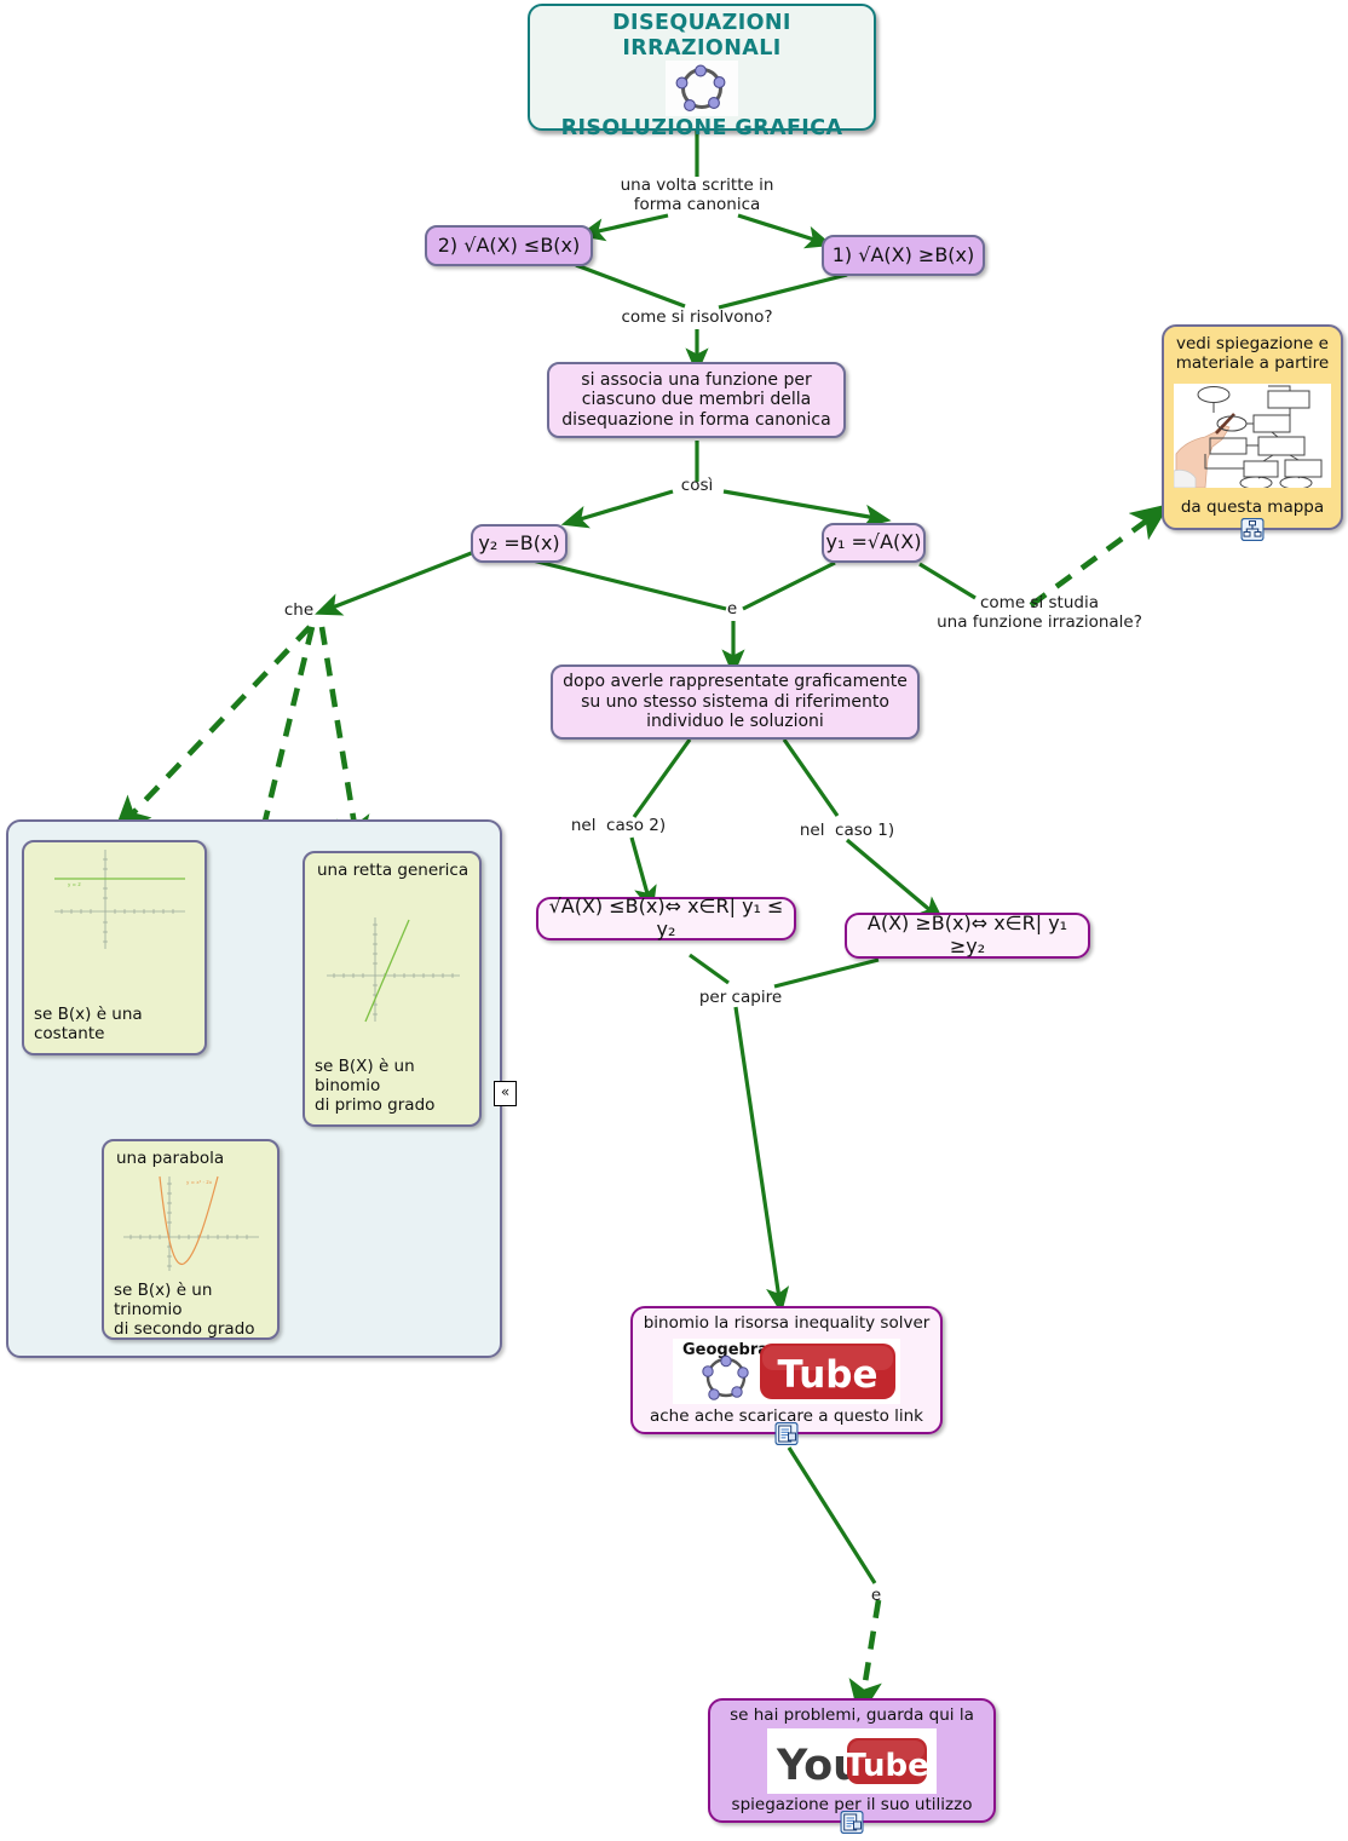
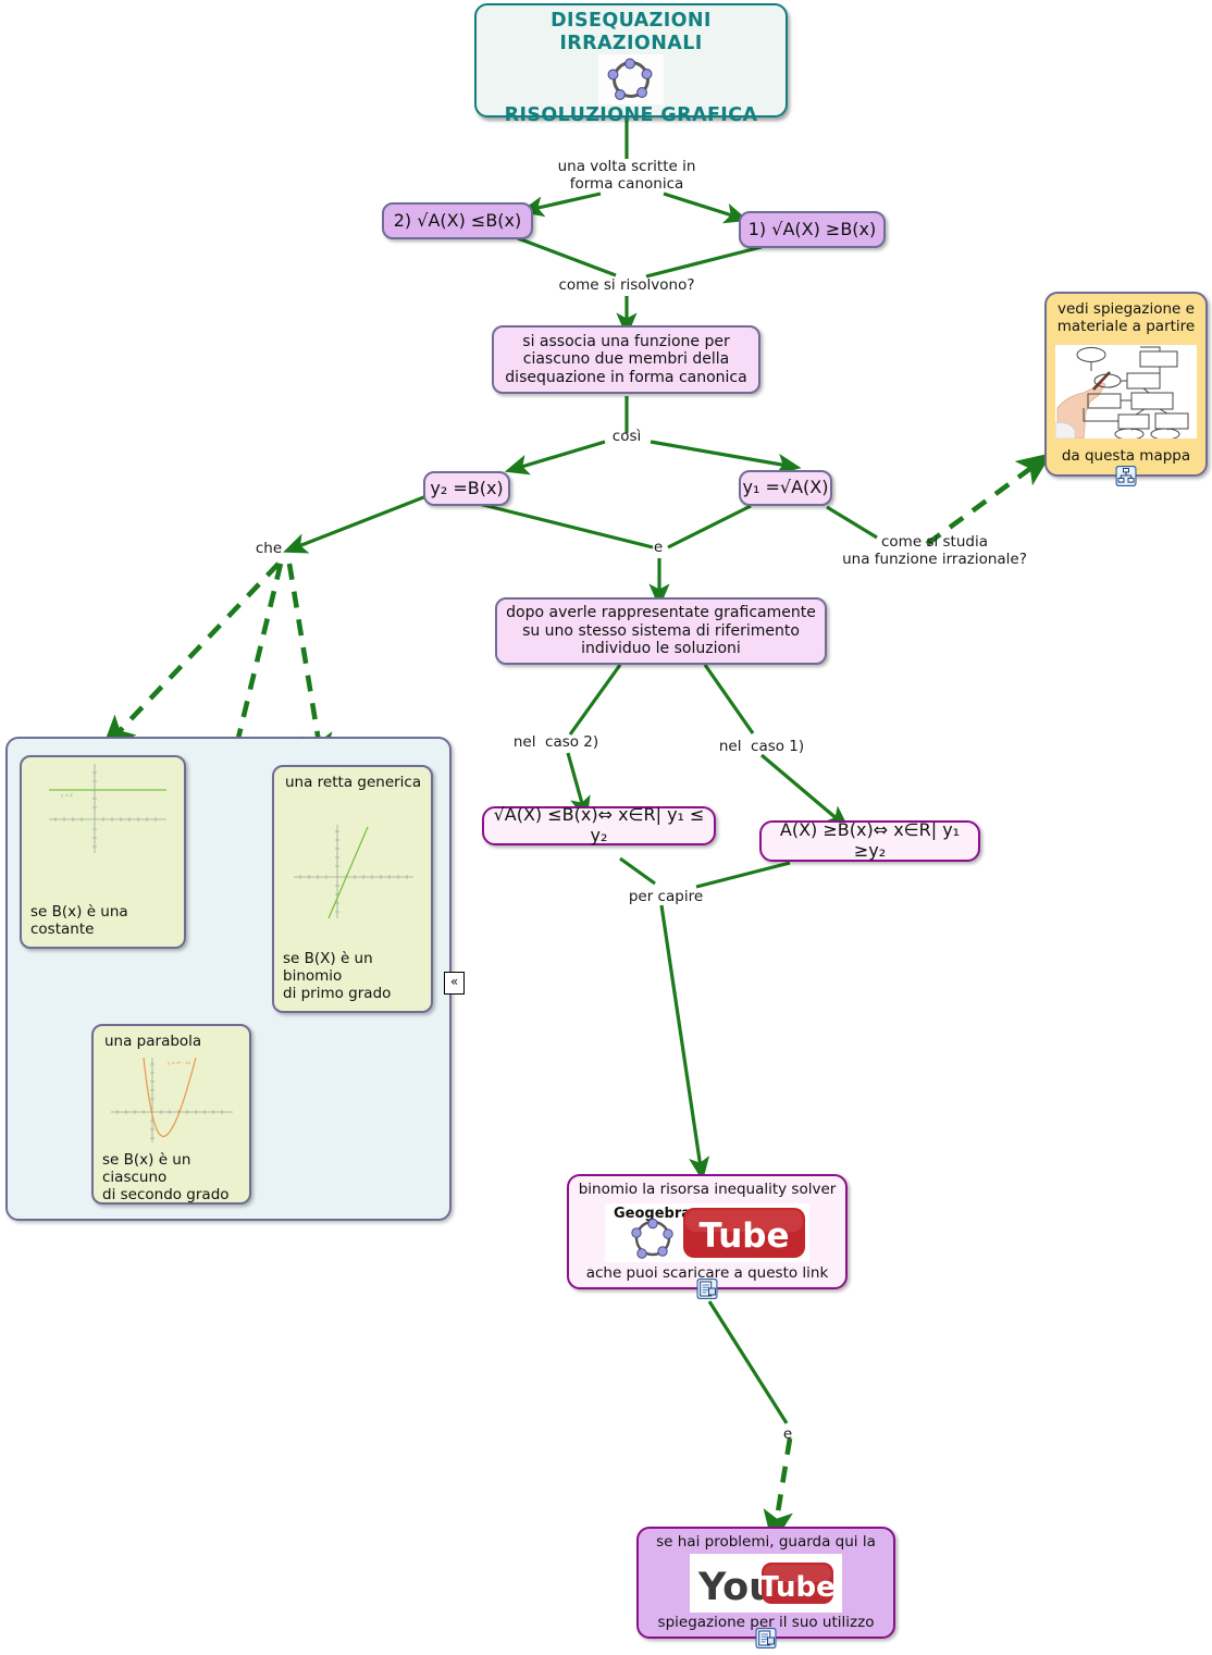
  DISEQUAZIONI IRRAZIONALI
  RISOLUZIONE GRAFICA
  una volta scritte in
  forma canonica
  come si risolvono?
  così
  che
  e
  come si studia
  una funzione irrazionale?
  nel caso 2)
  nel caso 1)
  per capire
  e
  2) √A(X) ≤B(x)
  1) √A(X) ≥B(x)
  si associa una funzione per
  ciascuno due membri della
  disequazione in forma canonica
  y₂ =B(x)
  y₁ =√A(X)
  dopo averle rappresentate graficamente
  su uno stesso sistema di riferimento
  individuo le soluzioni
  √A(X) ≤B(x)⇔ x∈R| y₁ ≤ y₂
  A(X) ≥B(x)⇔ x∈R| y₁ ≥y₂
  vedi spiegazione e
  materiale a partire
  da questa mappa
  «
  se B(x) è una costante
  una retta generica
  se B(X) è un binomio
  di primo grado
  una parabola
- se B(x) è un trinomio
+ se B(x) è un ciascuno
  di secondo grado
  binomio la risorsa inequality solver
  Geogebr
  Tube
- ache ache scaricare a questo link
+ ache puoi scaricare a questo link
  se hai problemi, guarda qui la
  Tube
  spiegazione per il suo utilizzo
